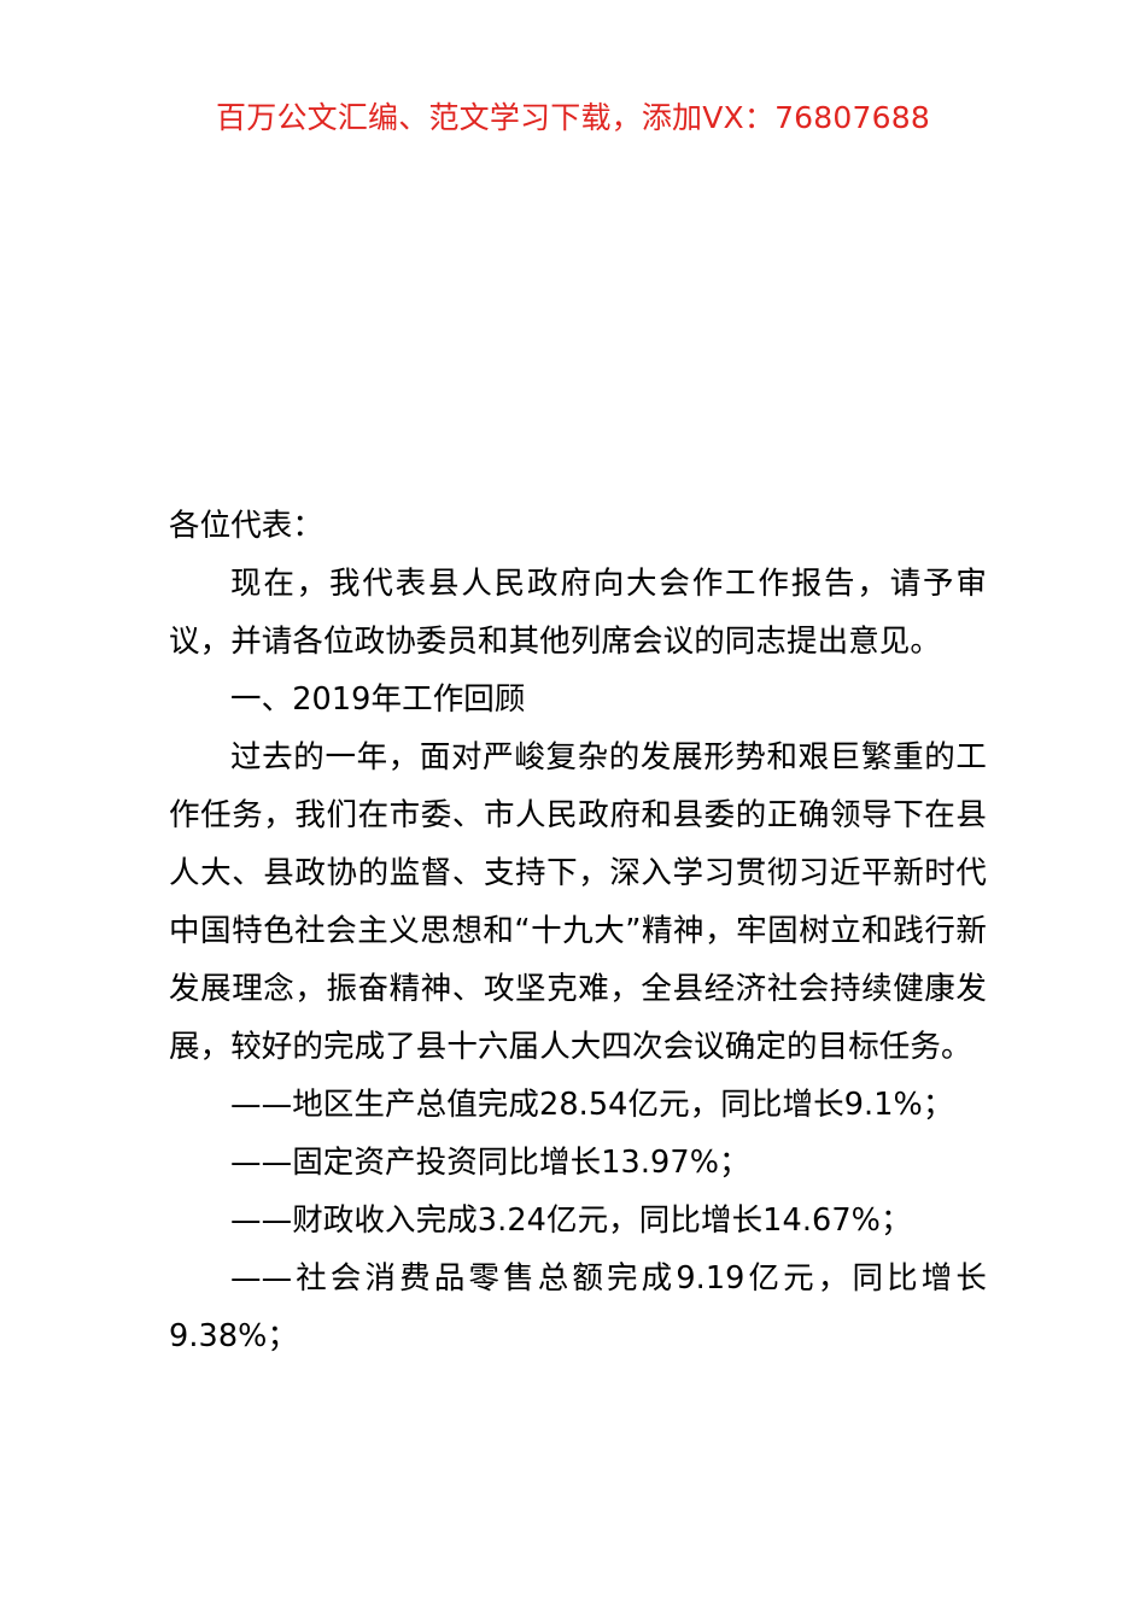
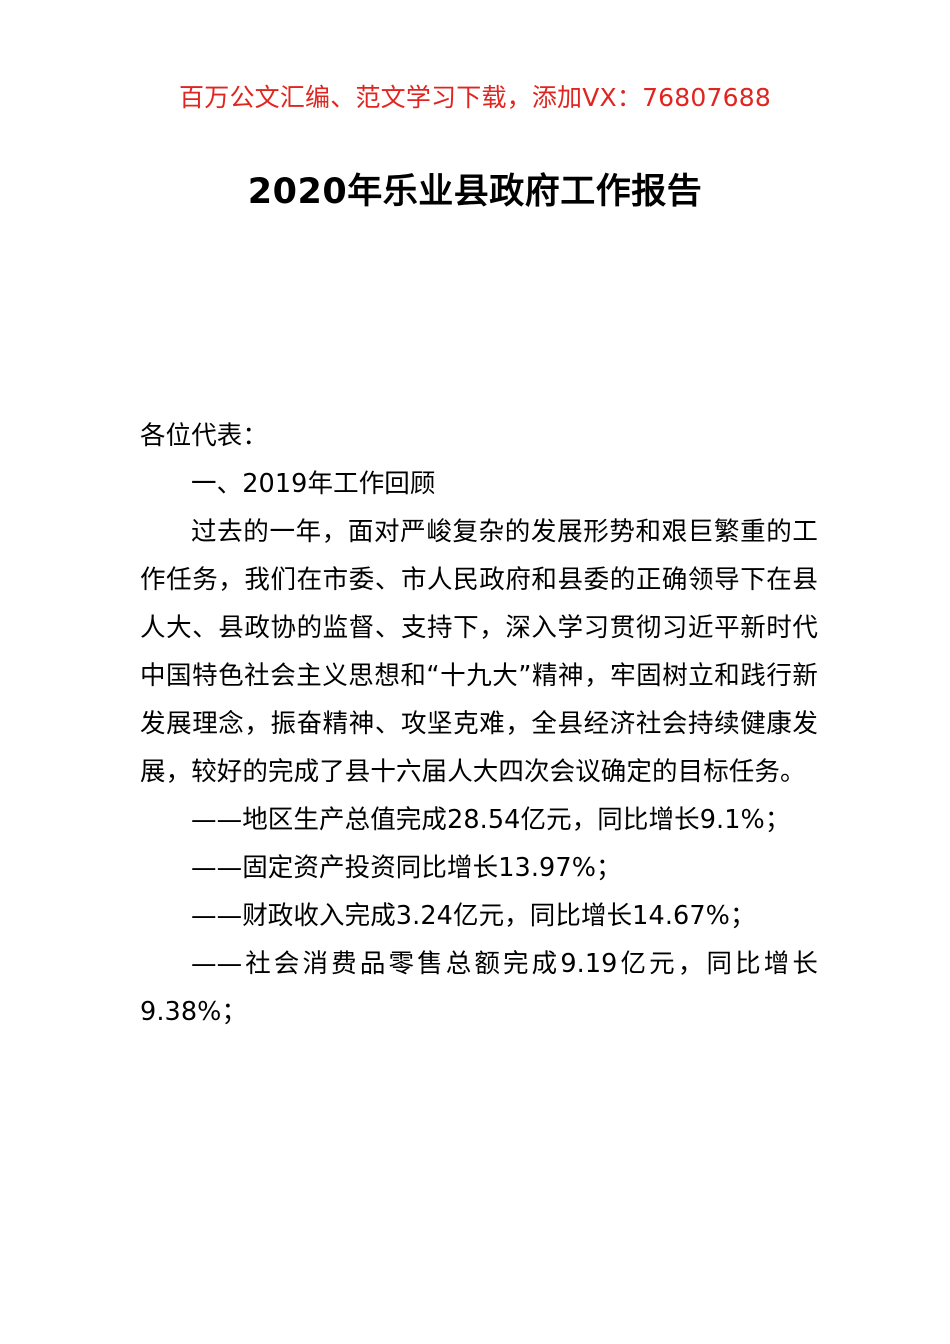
  百万公文汇编、范文学习下载，添加VX：76807688
+ 2020年乐业县政府工作报告
  各位代表：
- 现在，我代表县人民政府向大会作工作报告，请予审议，并请各位政协委员和其他列席会议的同志提出意见。
  一、2019年工作回顾
  过去的一年，面对严峻复杂的发展形势和艰巨繁重的工作任务，我们在市委、市人民政府和县委的正确领导下在县人大、县政协的监督、支持下，深入学习贯彻习近平新时代中国特色社会主义思想和“十九大”精神，牢固树立和践行新发展理念，振奋精神、攻坚克难，全县经济社会持续健康发展，较好的完成了县十六届人大四次会议确定的目标任务。
  ——地区生产总值完成28.54亿元，同比增长9.1%；
  ——固定资产投资同比增长13.97%；
  ——财政收入完成3.24亿元，同比增长14.67%；
  ——社会消费品零售总额完成9.19亿元，同比增长9.38%；
